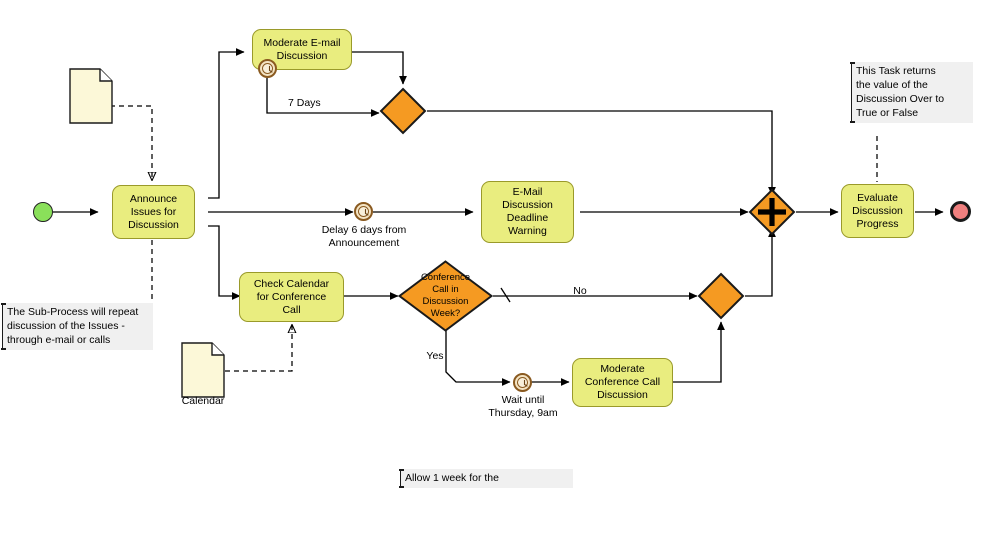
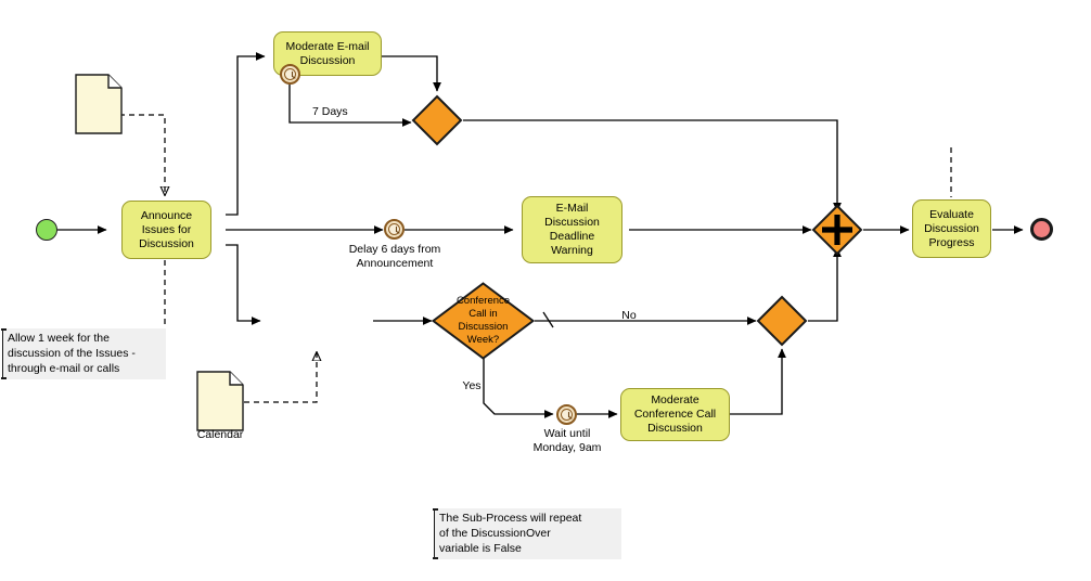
  Announce
  Issues for
  Discussion
  Moderate E-mail
  Discussion
  E-Mail
  Discussion
  Deadline
  Warning
- Check Calendar
- for Conference
- Call
  Moderate
  Conference Call
  Discussion
  Evaluate
  Discussion
  Progress
  Conference
  Call in
  Discussion
  Week?
  Calendar
  7 Days
  Yes
  No
  Delay 6 days from
  Announcement
  Wait until
- Thursday, 9am
+ Monday, 9am
- This Task returns
- the value of the
- Discussion Over to
- True or False
- The Sub-Process will repeat
+ Allow 1 week for the
  discussion of the Issues -
  through e-mail or calls
- Allow 1 week for the
+ The Sub-Process will repeat
+ of the DiscussionOver
+ variable is False
